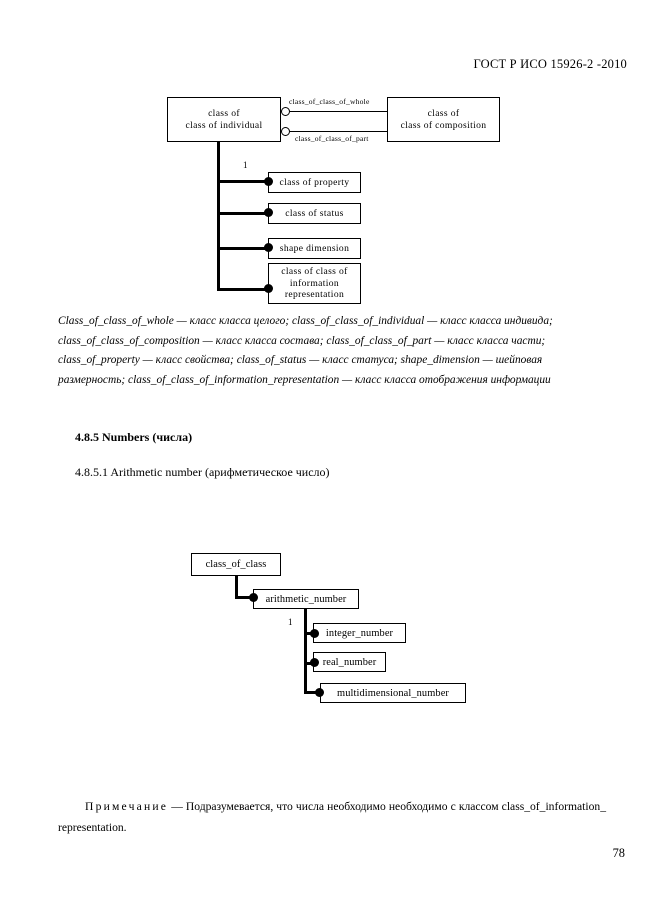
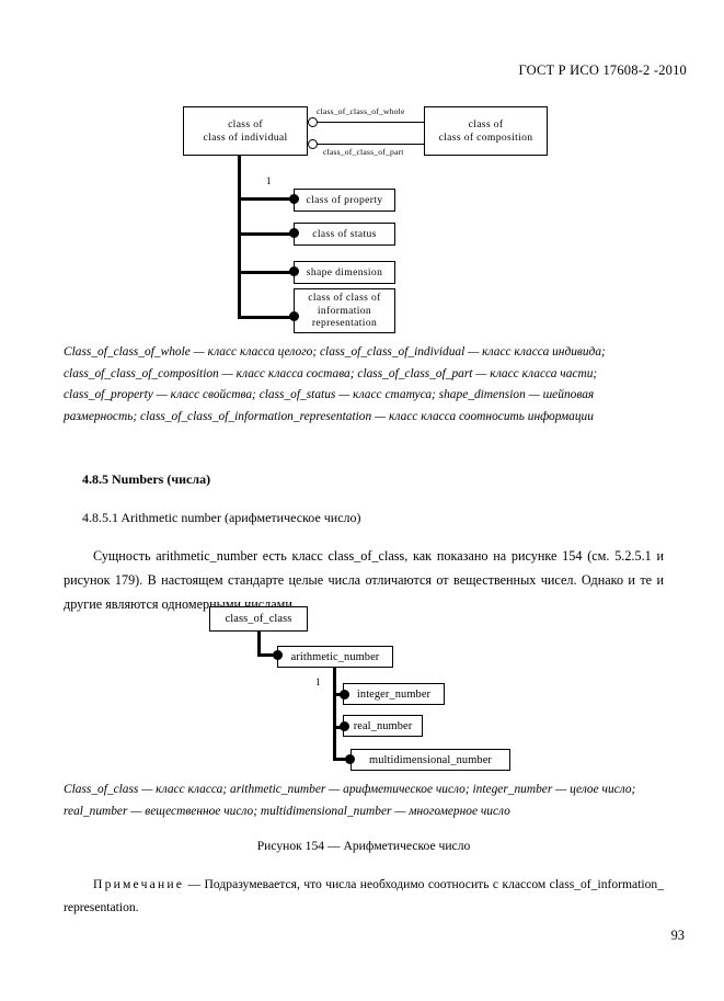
- ГОСТ Р ИСО 15926-2 -2010
+ ГОСТ Р ИСО 17608-2 -2010
  class of
  class of individual
  class of
  class of composition
  class_of_class_of_whole
  class_of_class_of_part
  1
  class of property
  class of status
  shape dimension
  class of class of
  information
  representation
- Class_of_class_of_whole — класс класса целого; class_of_class_of_individual — класс класса индивида; class_of_class_of_composition — класс класса состава; class_of_class_of_part — класс класса части; class_of_property — класс свойства; class_of_status — класс статуса; shape_dimension — шейповая размерность; class_of_class_of_information_representation — класс класса отображения информации
+ Class_of_class_of_whole — класс класса целого; class_of_class_of_individual — класс класса индивида; class_of_class_of_composition — класс класса состава; class_of_class_of_part — класс класса части; class_of_property — класс свойства; class_of_status — класс статуса; shape_dimension — шейповая размерность; class_of_class_of_information_representation — класс класса соотносить информации
  4.8.5 Numbers (числа)
  4.8.5.1 Arithmetic number (арифметическое число)
+ Сущность arithmetic_number есть класс class_of_class, как показано на рисунке 154 (см. 5.2.5.1 и рисунок 179). В настоящем стандарте целые числа отличаются от вещественных чисел. Однако и те и другие являются одномерными числами.
  class_of_class
  arithmetic_number
  1
  integer_number
  real_number
  multidimensional_number
+ Class_of_class — класс класса; arithmetic_number — арифметическое число; integer_number — целое число; real_number — вещественное число; multidimensional_number — многомерное число
+ Рисунок 154 — Арифметическое число
- Примечание — Подразумевается, что числа необходимо необходимо с классом class_of_information_ representation.
+ Примечание — Подразумевается, что числа необходимо соотносить с классом class_of_information_ representation.
- 78
+ 93
